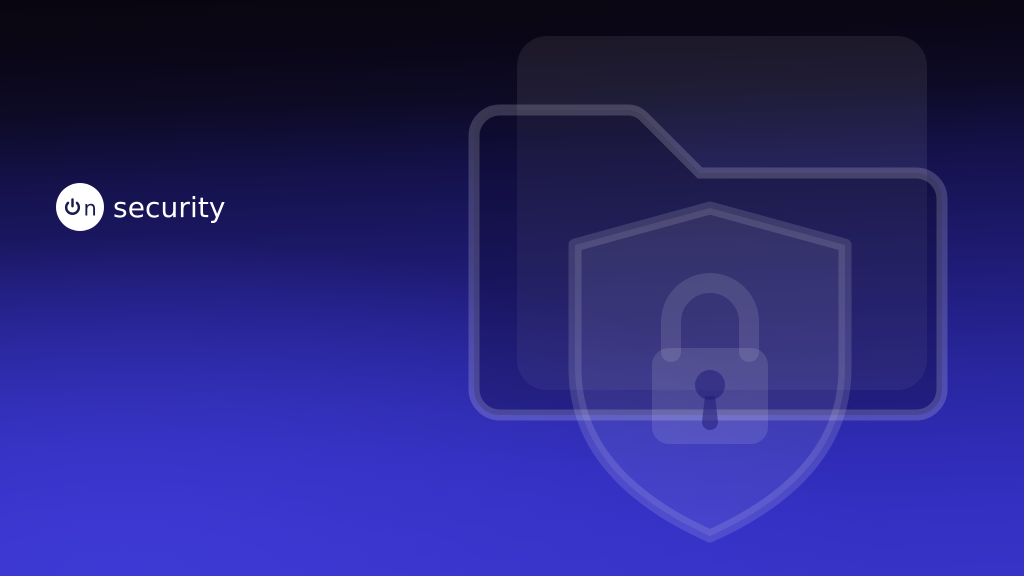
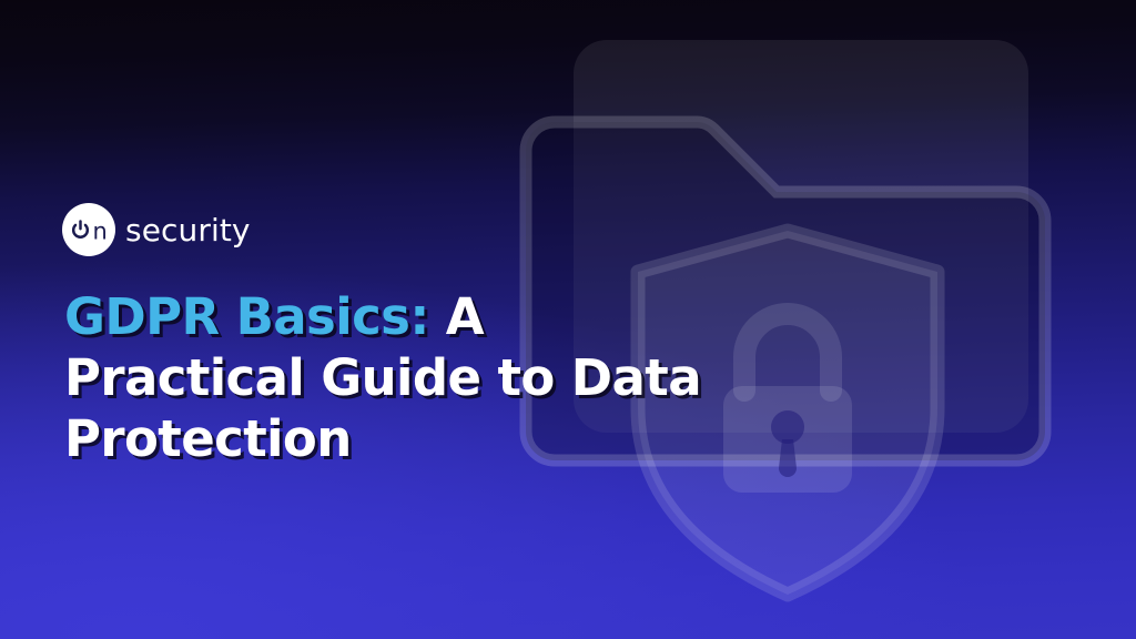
  n
  security
+ GDPR Basics: A
+ Practical Guide to Data
+ Protection
